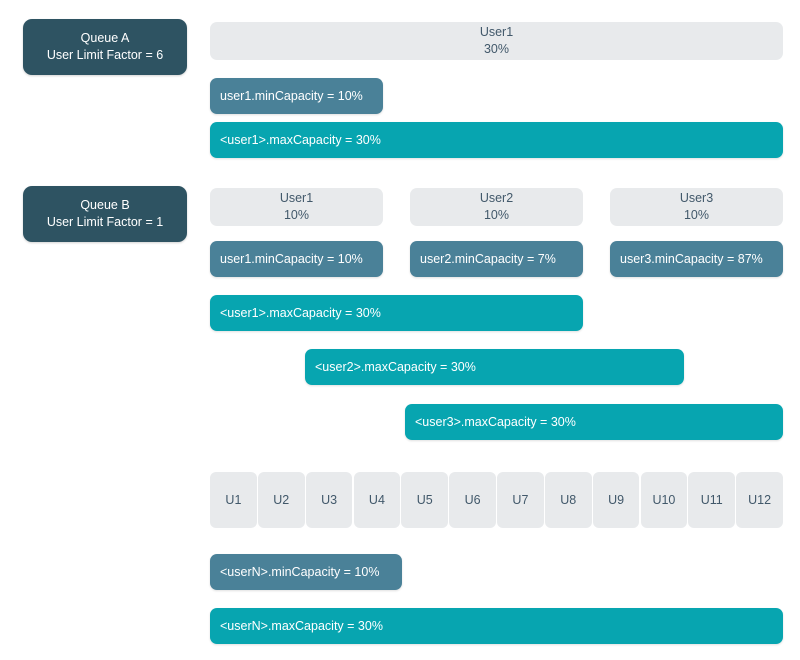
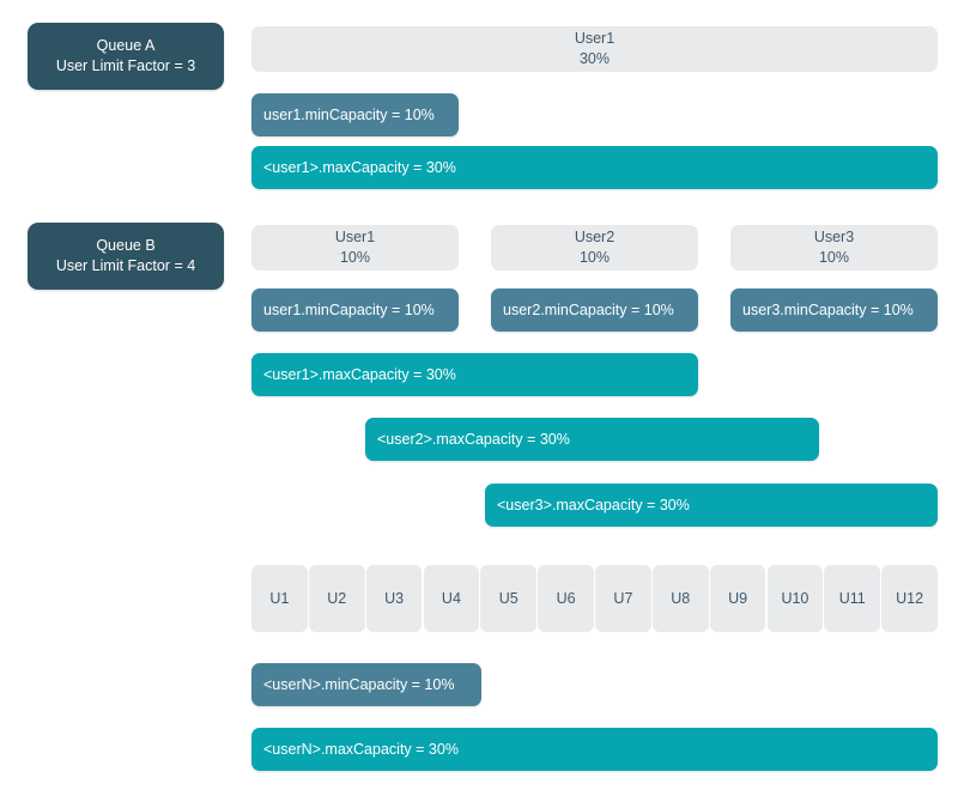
  Queue A
- User Limit Factor = 6
+ User Limit Factor = 3
  User1
  30%
  user1.minCapacity = 10%
  <user1>.maxCapacity = 30%
  Queue B
- User Limit Factor = 1
+ User Limit Factor = 4
  User1
  10%
  User2
  10%
  User3
  10%
  user1.minCapacity = 10%
- user2.minCapacity = 7%
+ user2.minCapacity = 10%
- user3.minCapacity = 87%
+ user3.minCapacity = 10%
  <user1>.maxCapacity = 30%
  <user2>.maxCapacity = 30%
  <user3>.maxCapacity = 30%
  U1
  U2
  U3
  U4
  U5
  U6
  U7
  U8
  U9
  U10
  U11
  U12
  <userN>.minCapacity = 10%
  <userN>.maxCapacity = 30%
